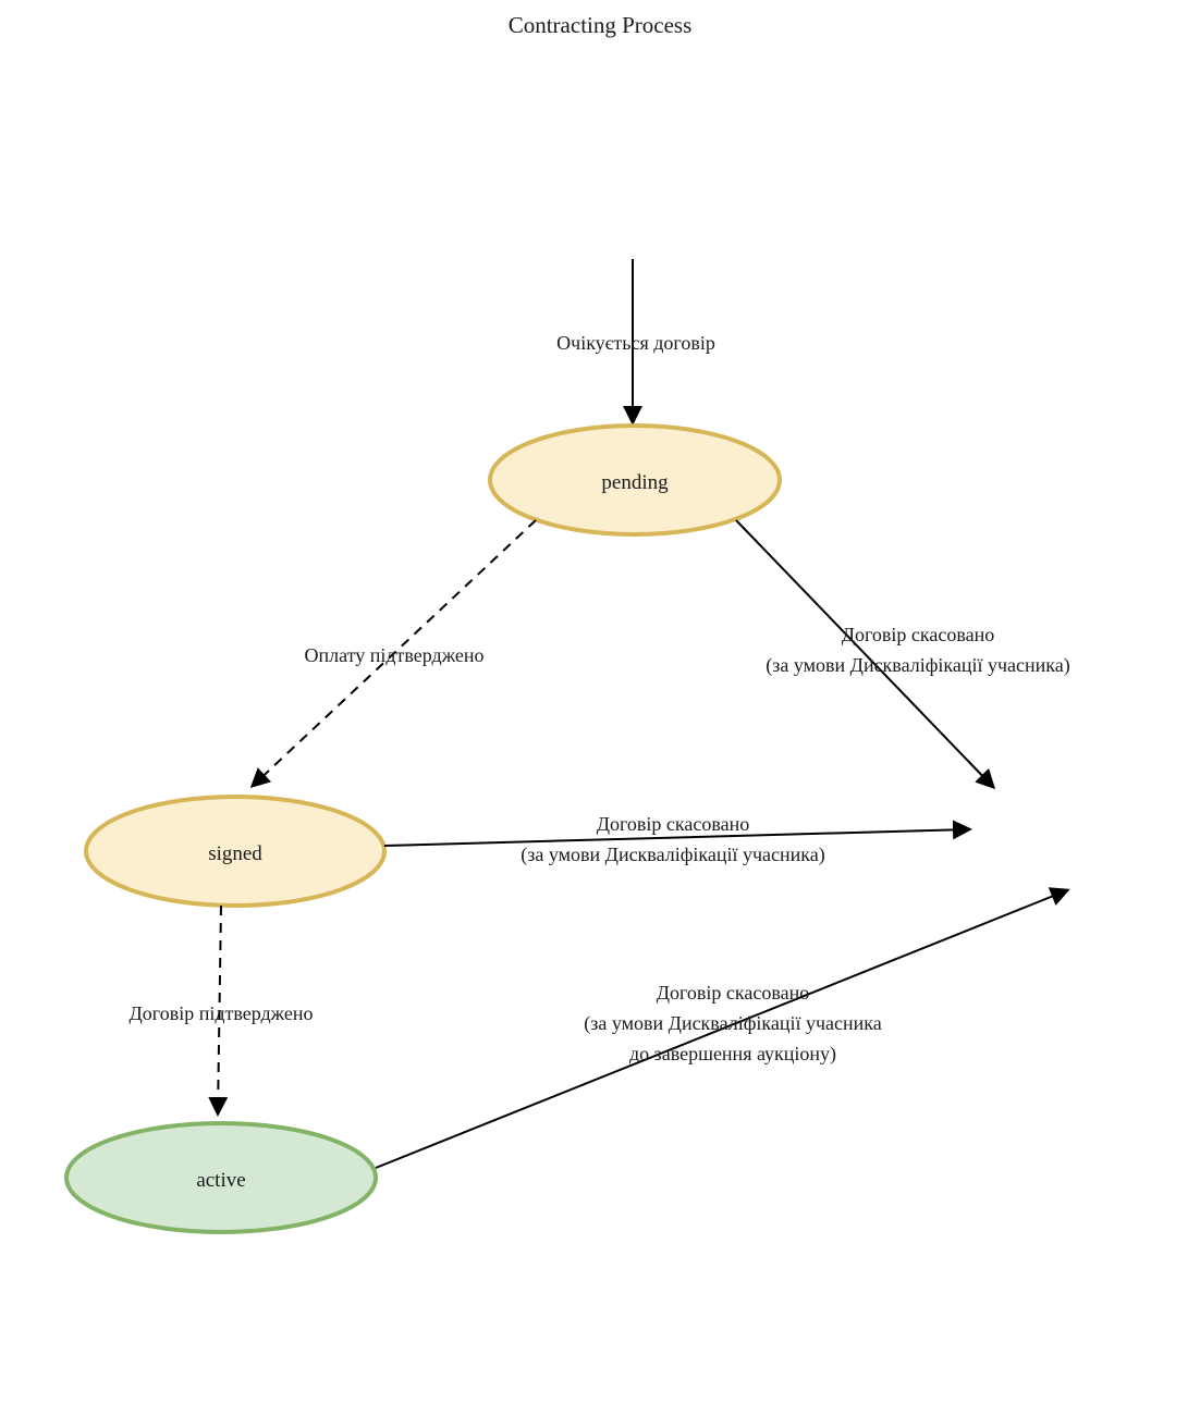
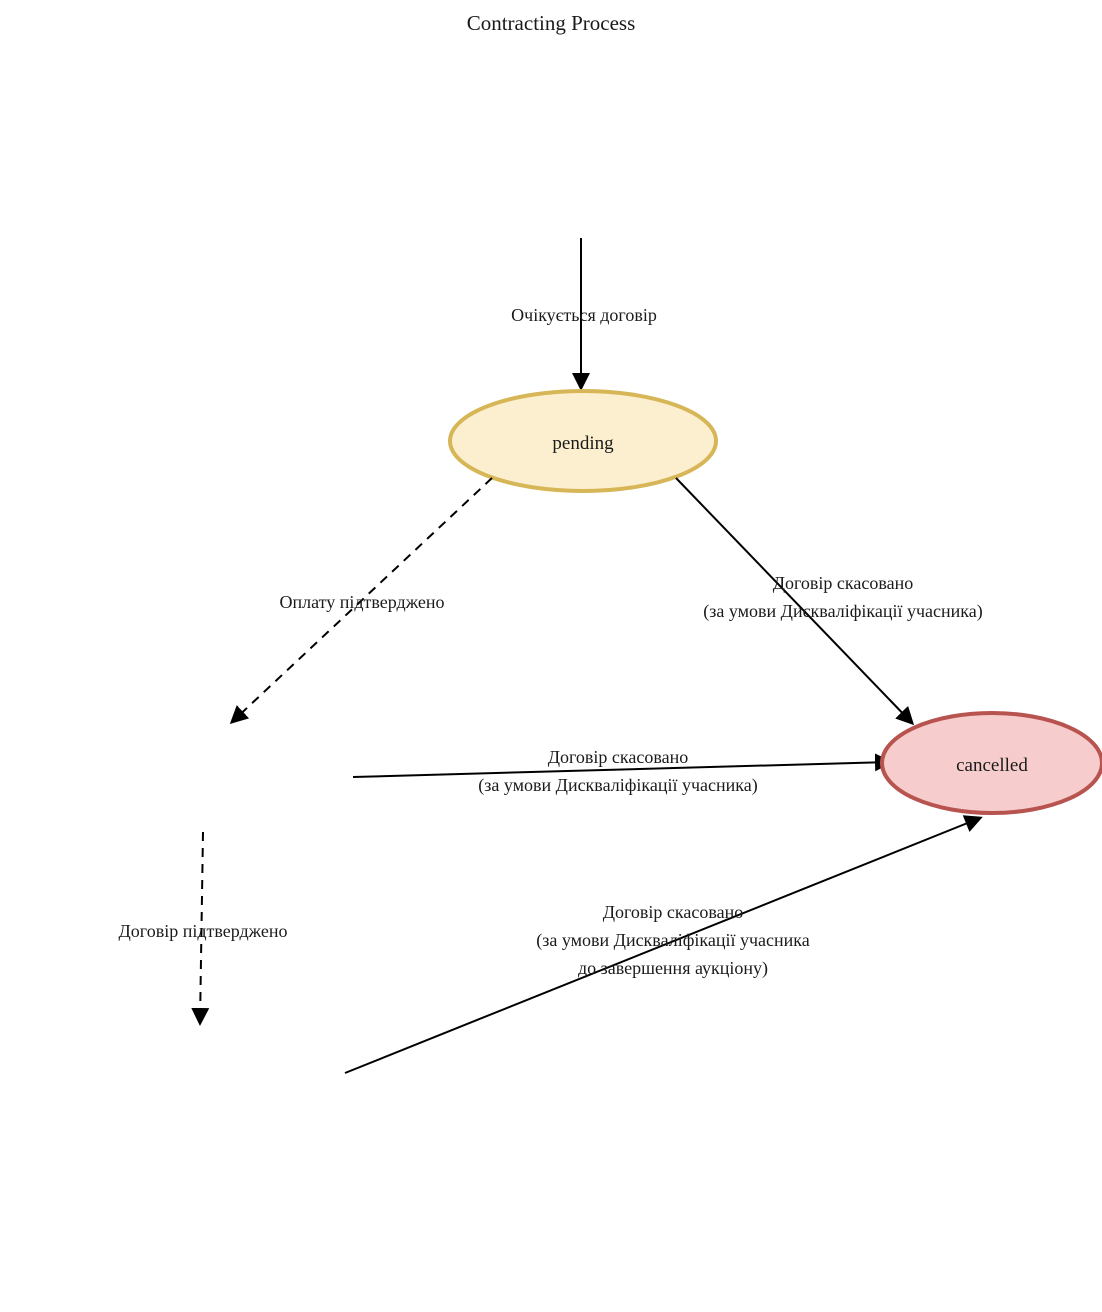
  Contracting Process
  Очікується договір
  pending
  Оплату підтверджено
  Договір скасовано
  (за умови Дискваліфікації учасника)
- signed
  Договір скасовано
  (за умови Дискваліфікації учасника)
+ cancelled
  Договір підтверджено
- active
  Договір скасовано
  (за умови Дискваліфікації учасника
  до завершення аукціону)
